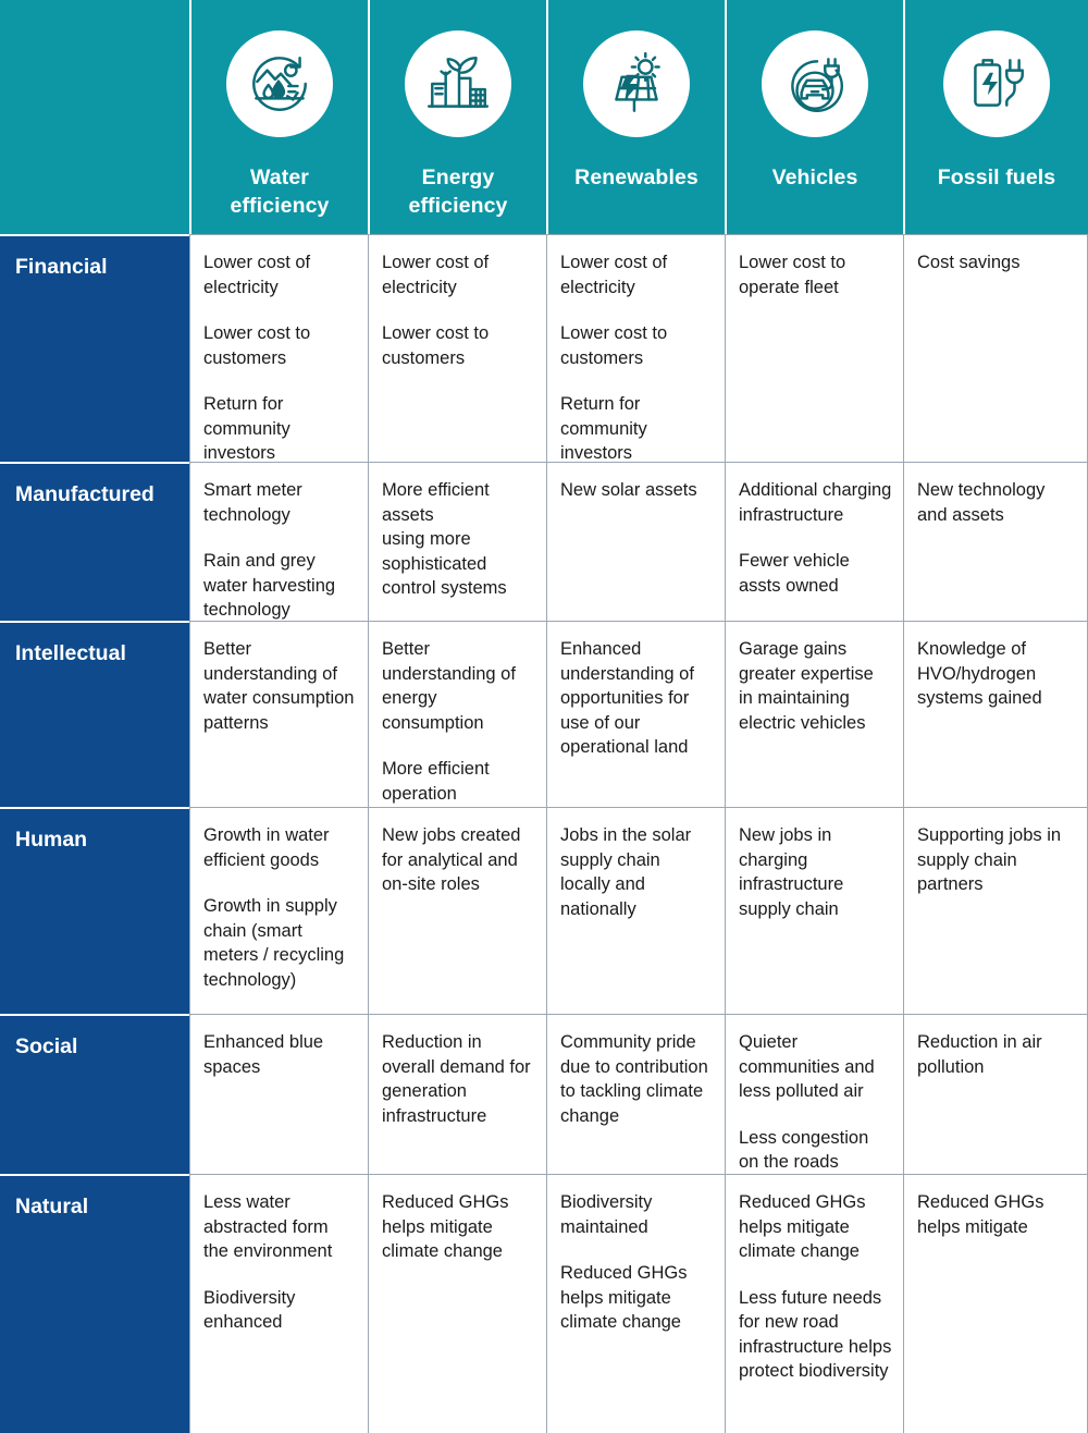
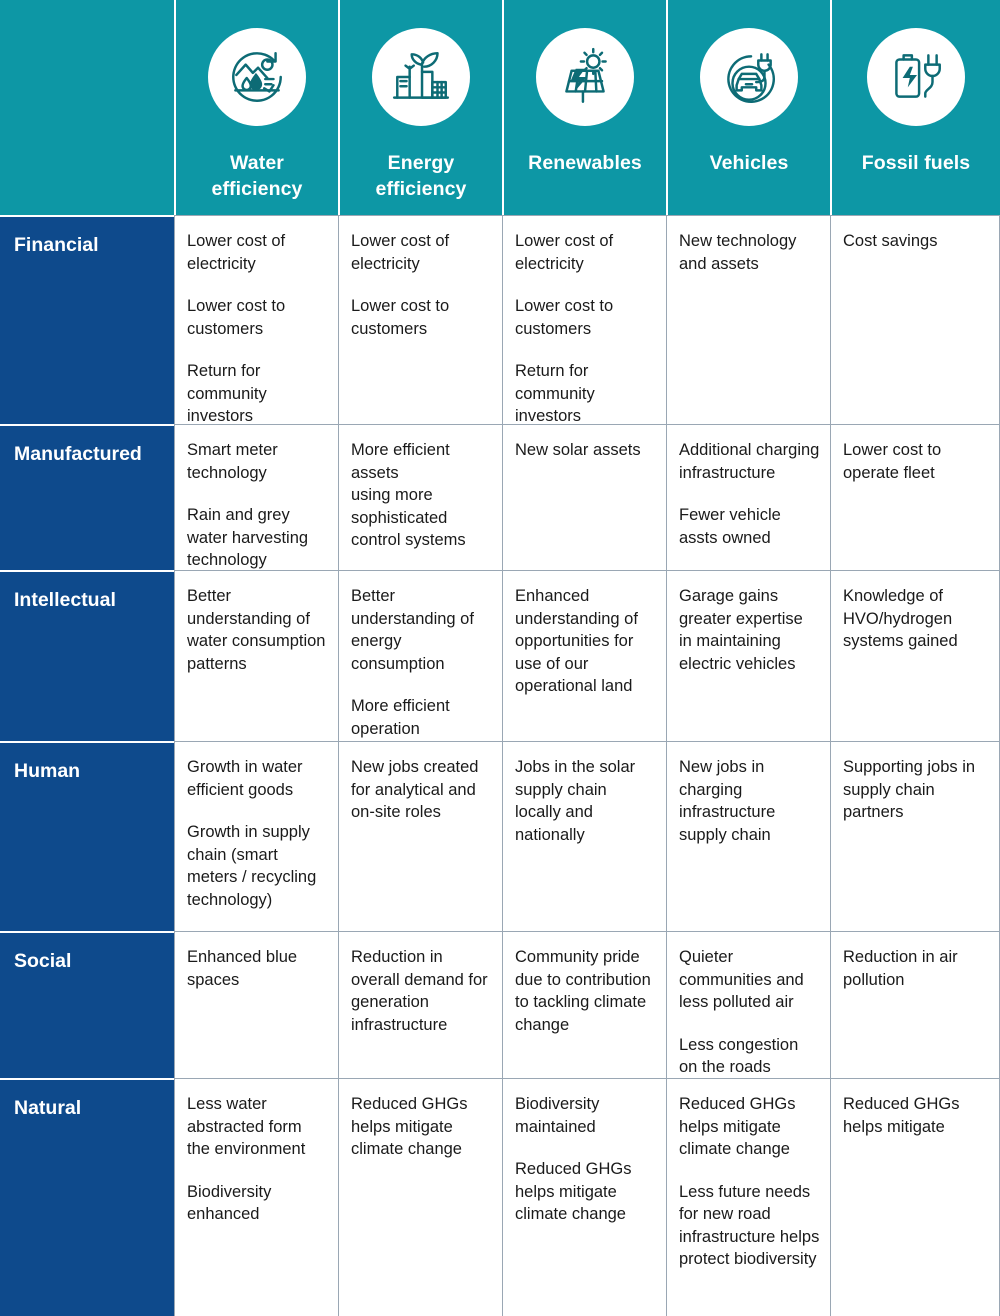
  Water
  efficiency
  Energy
  efficiency
  Renewables
  Vehicles
  Fossil fuels
  Financial
  Lower cost of electricity
  Lower cost to customers
  Return for community investors
  Lower cost of electricity
  Lower cost to customers
  Lower cost of electricity
  Lower cost to customers
  Return for community investors
- Lower cost to operate fleet
+ New technology and assets
  Cost savings
  Manufactured
  Smart meter technology
  Rain and grey water harvesting technology
  More efficient assets
  using more sophisticated control systems
  New solar assets
  Additional charging infrastructure
  Fewer vehicle assts owned
- New technology and assets
+ Lower cost to operate fleet
  Intellectual
  Better understanding of water consumption patterns
  Better understanding of energy consumption
  More efficient operation
  Enhanced understanding of opportunities for use of our operational land
  Garage gains greater expertise in maintaining electric vehicles
  Knowledge of HVO/hydrogen systems gained
  Human
  Growth in water efficient goods
  Growth in supply chain (smart meters / recycling technology)
  New jobs created for analytical and on-site roles
  Jobs in the solar supply chain locally and nationally
  New jobs in charging infrastructure supply chain
  Supporting jobs in supply chain partners
  Social
  Enhanced blue spaces
  Reduction in overall demand for generation infrastructure
  Community pride due to contribution to tackling climate change
  Quieter communities and less polluted air
  Less congestion on the roads
  Reduction in air pollution
  Natural
  Less water abstracted form the environment
  Biodiversity enhanced
  Reduced GHGs helps mitigate climate change
  Biodiversity maintained
  Reduced GHGs helps mitigate climate change
  Reduced GHGs helps mitigate climate change
  Less future needs for new road infrastructure helps protect biodiversity
  Reduced GHGs helps mitigate
